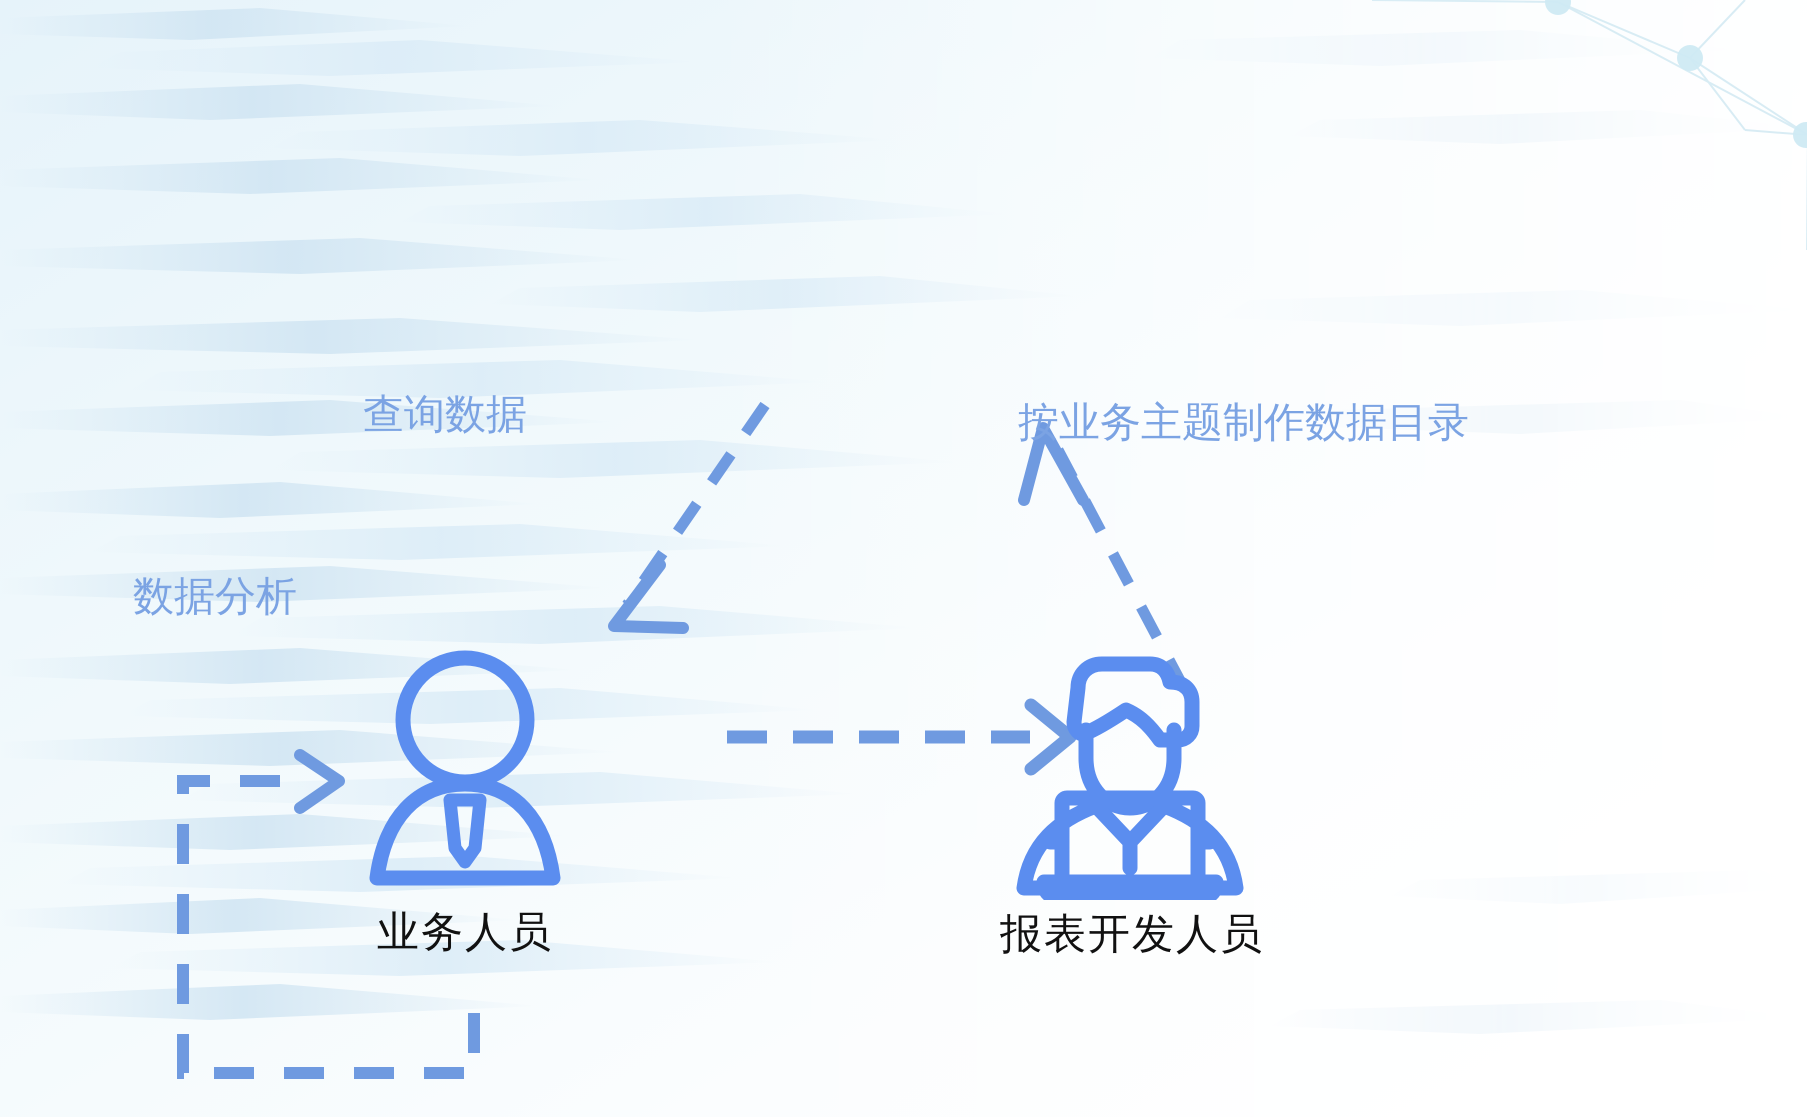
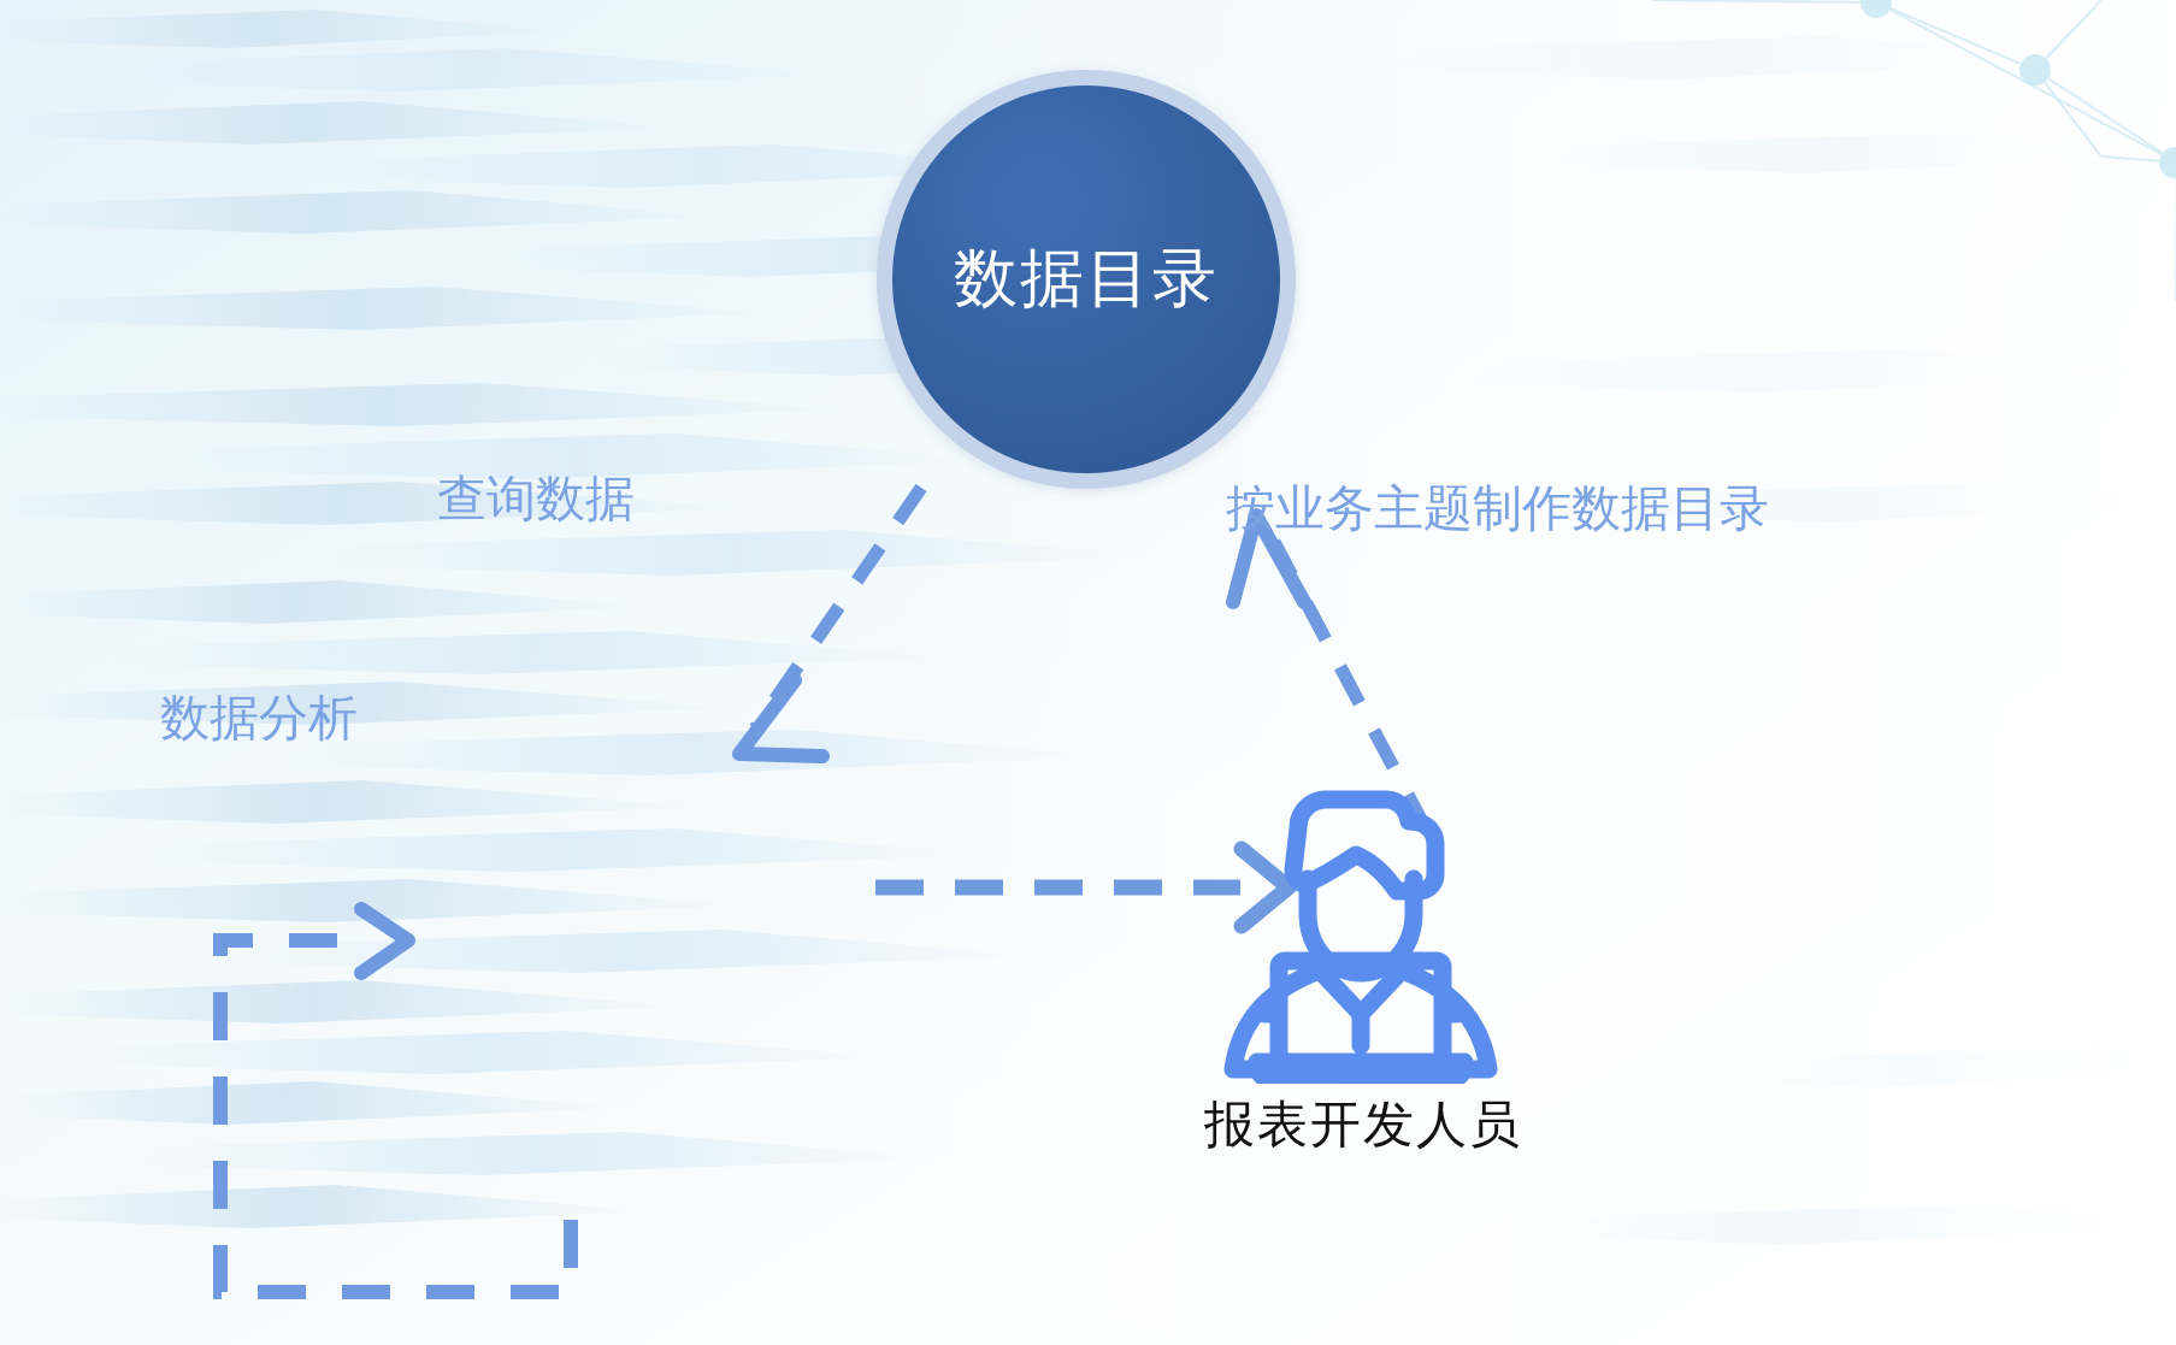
+ 数据目录
  查询数据
  数据分析
  按业务主题制作数据目录
- 业务人员
  报表开发人员
